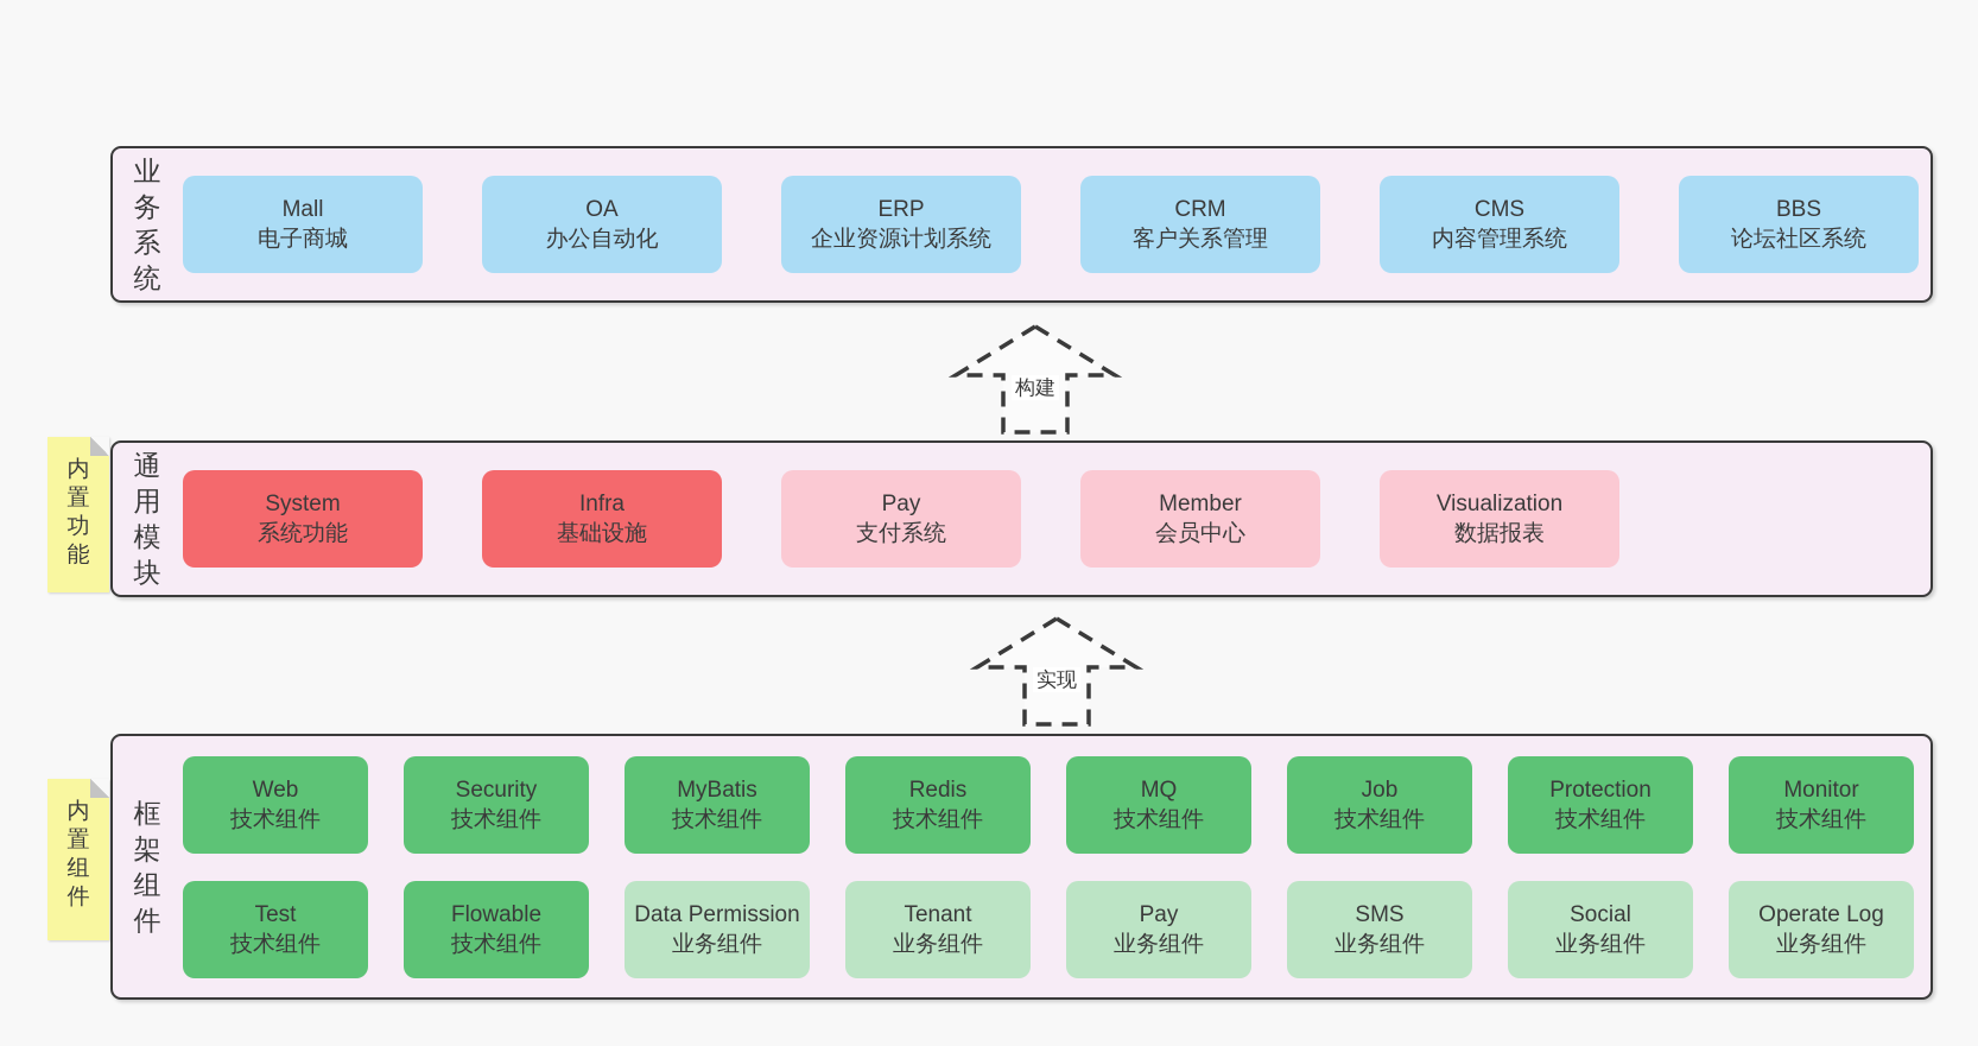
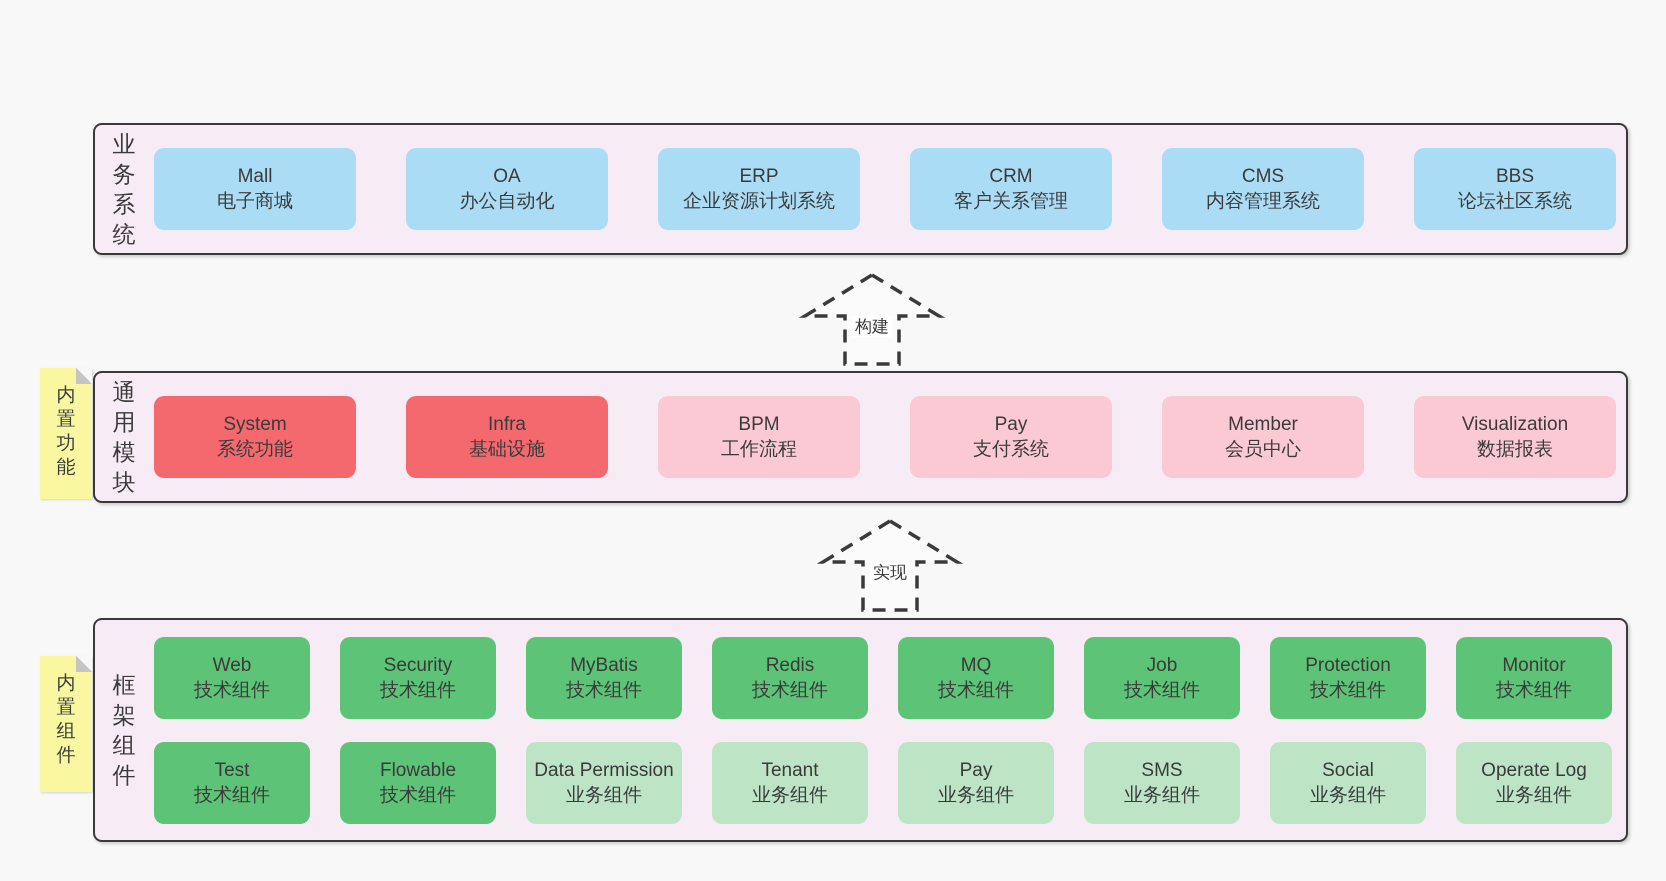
  业务系统
  Mall
  电子商城
  OA
  办公自动化
  ERP
  企业资源计划系统
  CRM
  客户关系管理
  CMS
  内容管理系统
  BBS
  论坛社区系统
  构建
  内置功能
  通用模块
  System
  系统功能
  Infra
  基础设施
+ BPM
+ 工作流程
  Pay
  支付系统
  Member
  会员中心
  Visualization
  数据报表
  实现
  内置组件
  框架组件
  Web
  技术组件
  Security
  技术组件
  MyBatis
  技术组件
  Redis
  技术组件
  MQ
  技术组件
  Job
  技术组件
  Protection
  技术组件
  Monitor
  技术组件
  Test
  技术组件
  Flowable
  技术组件
  Data Permission
  业务组件
  Tenant
  业务组件
  Pay
  业务组件
  SMS
  业务组件
  Social
  业务组件
  Operate Log
  业务组件
